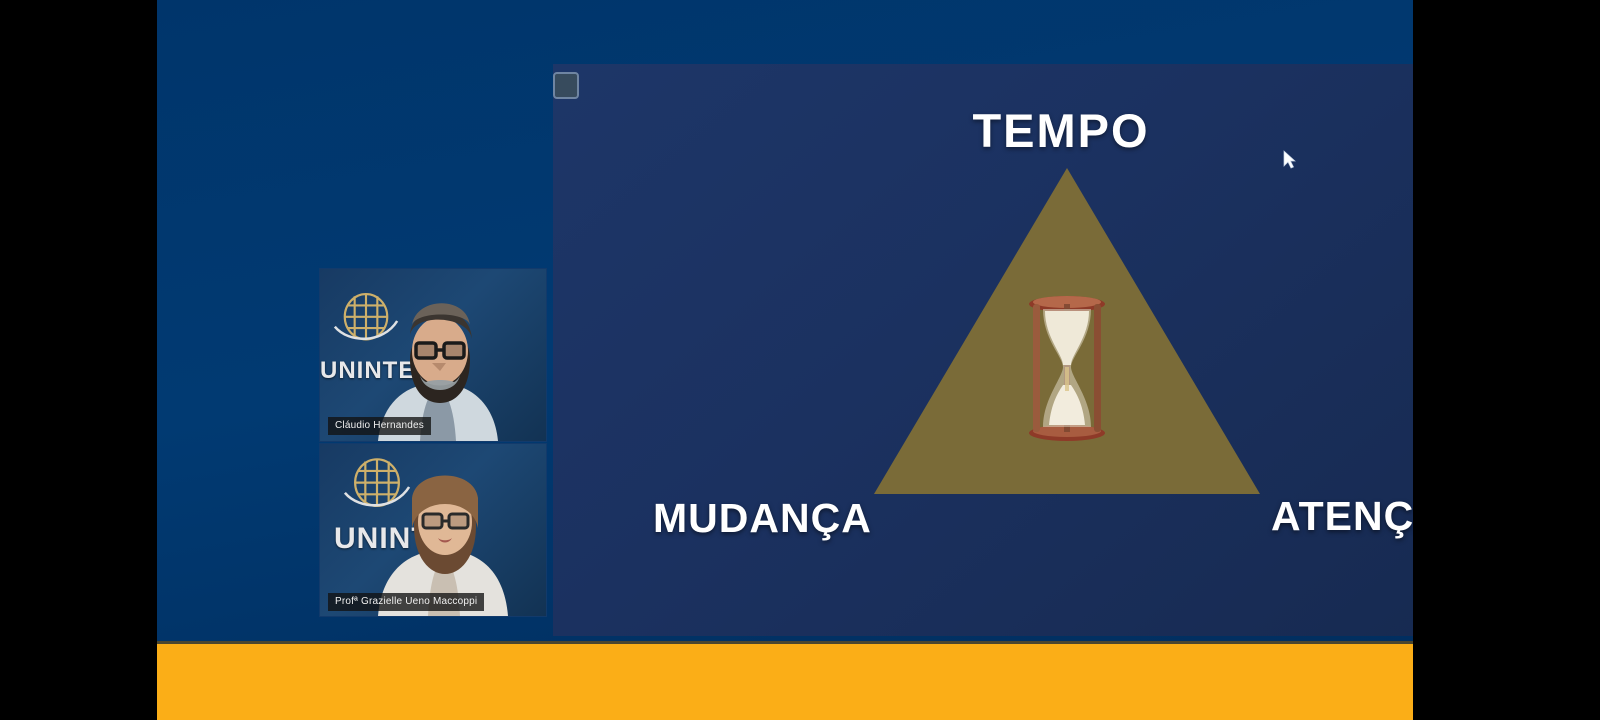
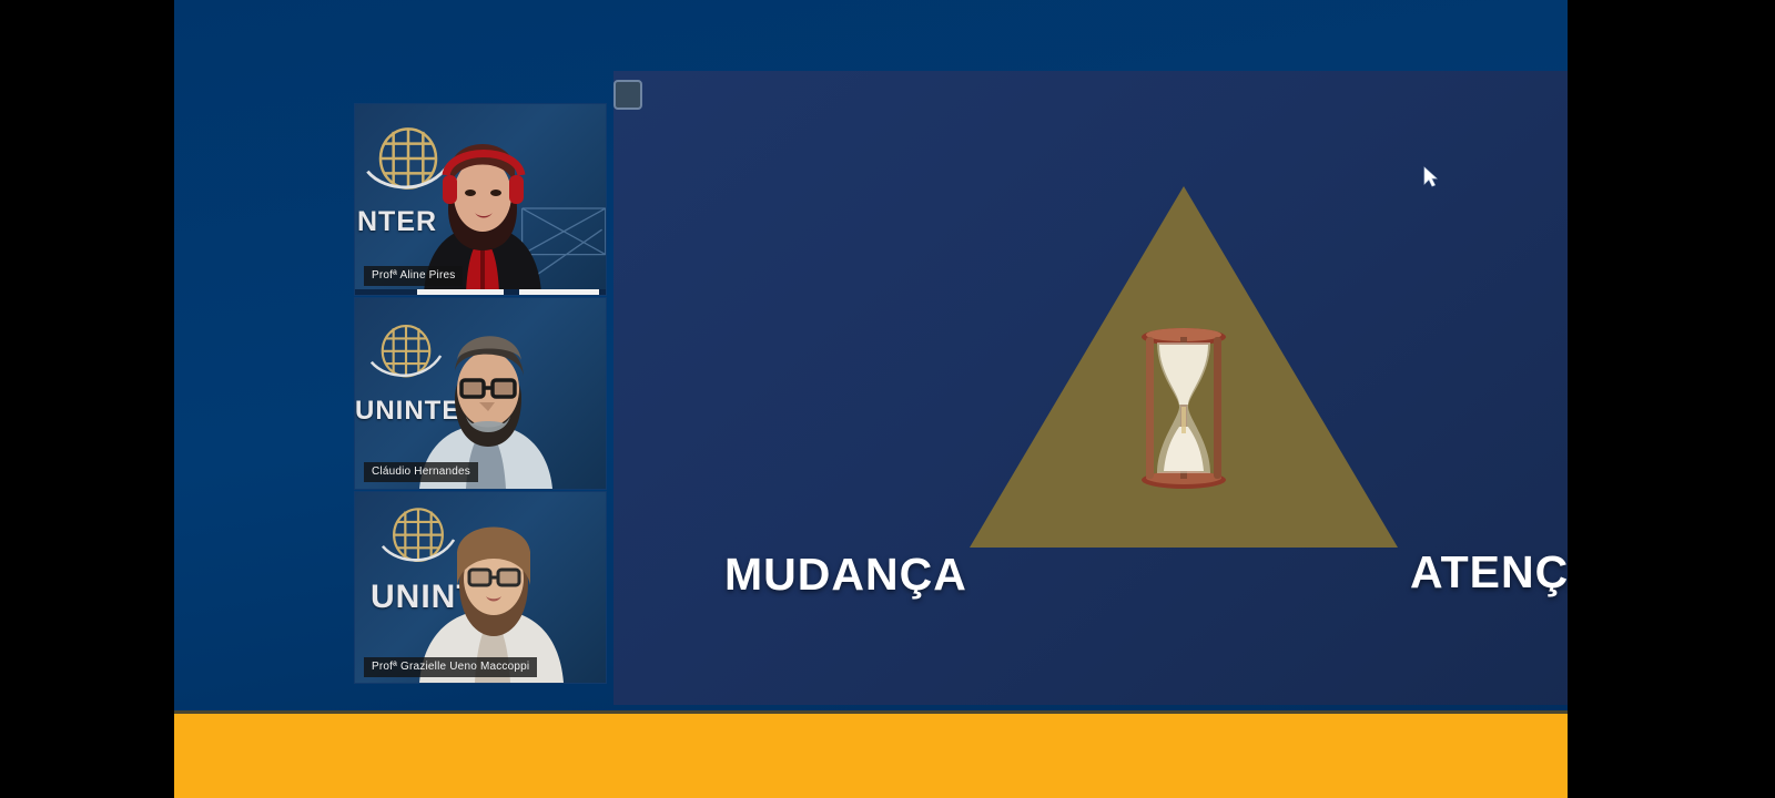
+ NTER
+ Profª Aline Pires
  UNINTE
  Cláudio Hernandes
  UNIN
  Profª Grazielle Ueno Maccoppi
- TEMPO
  MUDANÇA
  ATENÇ
